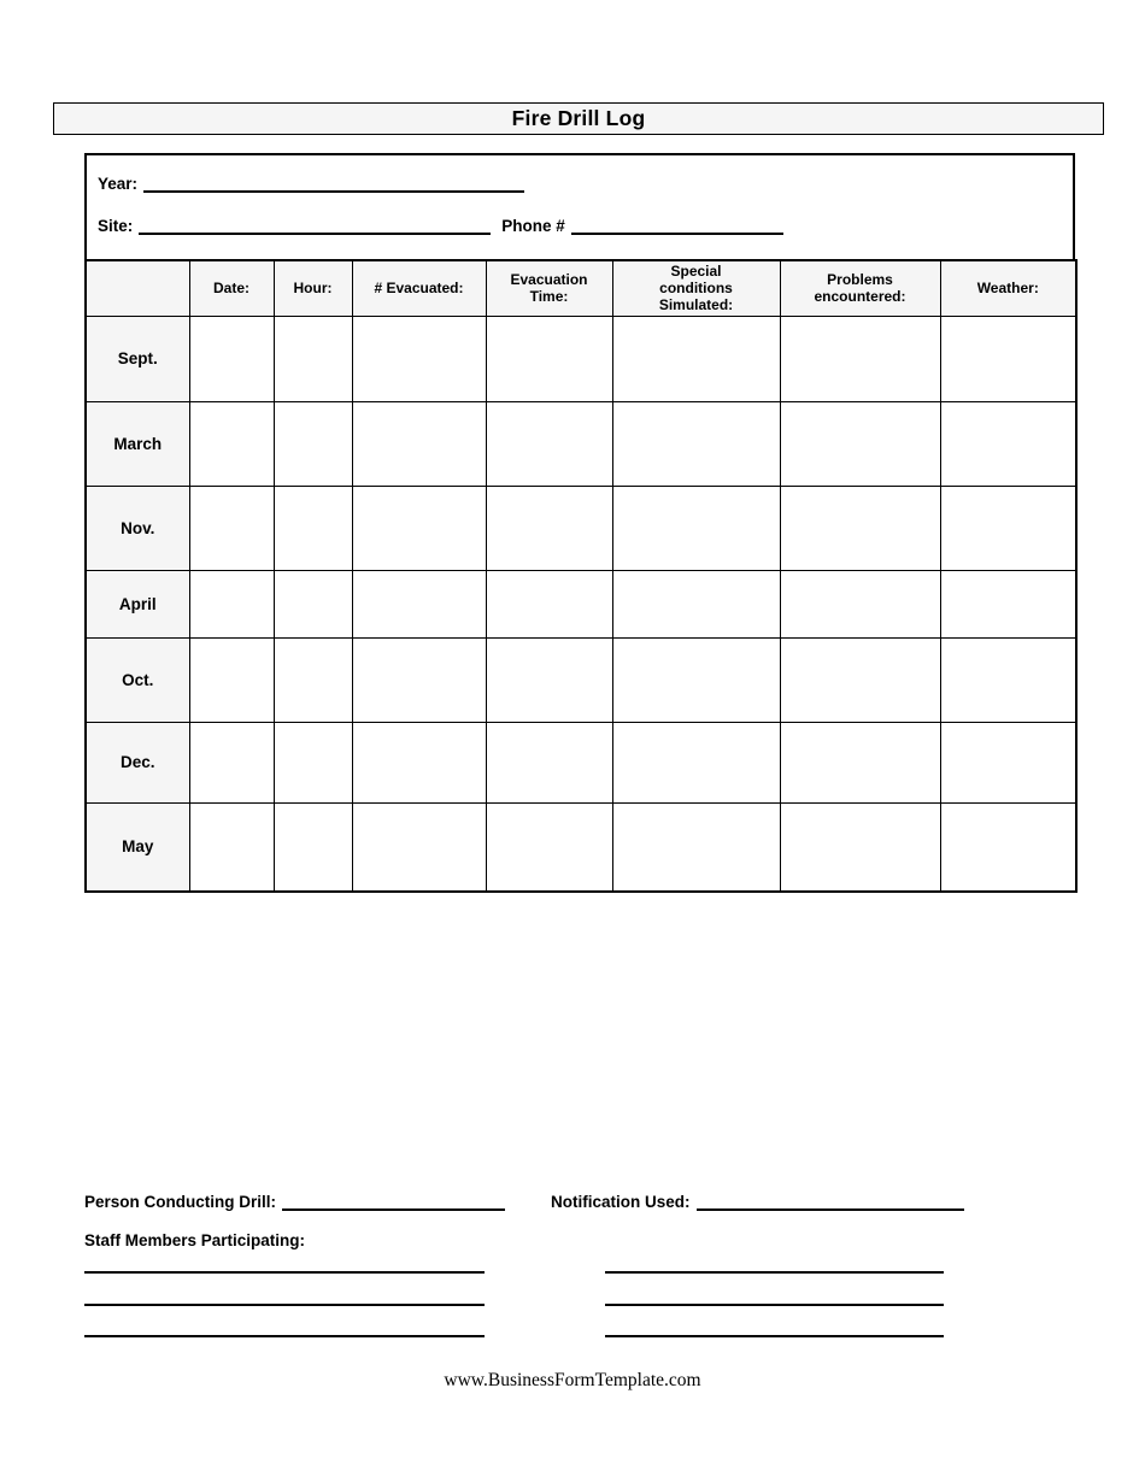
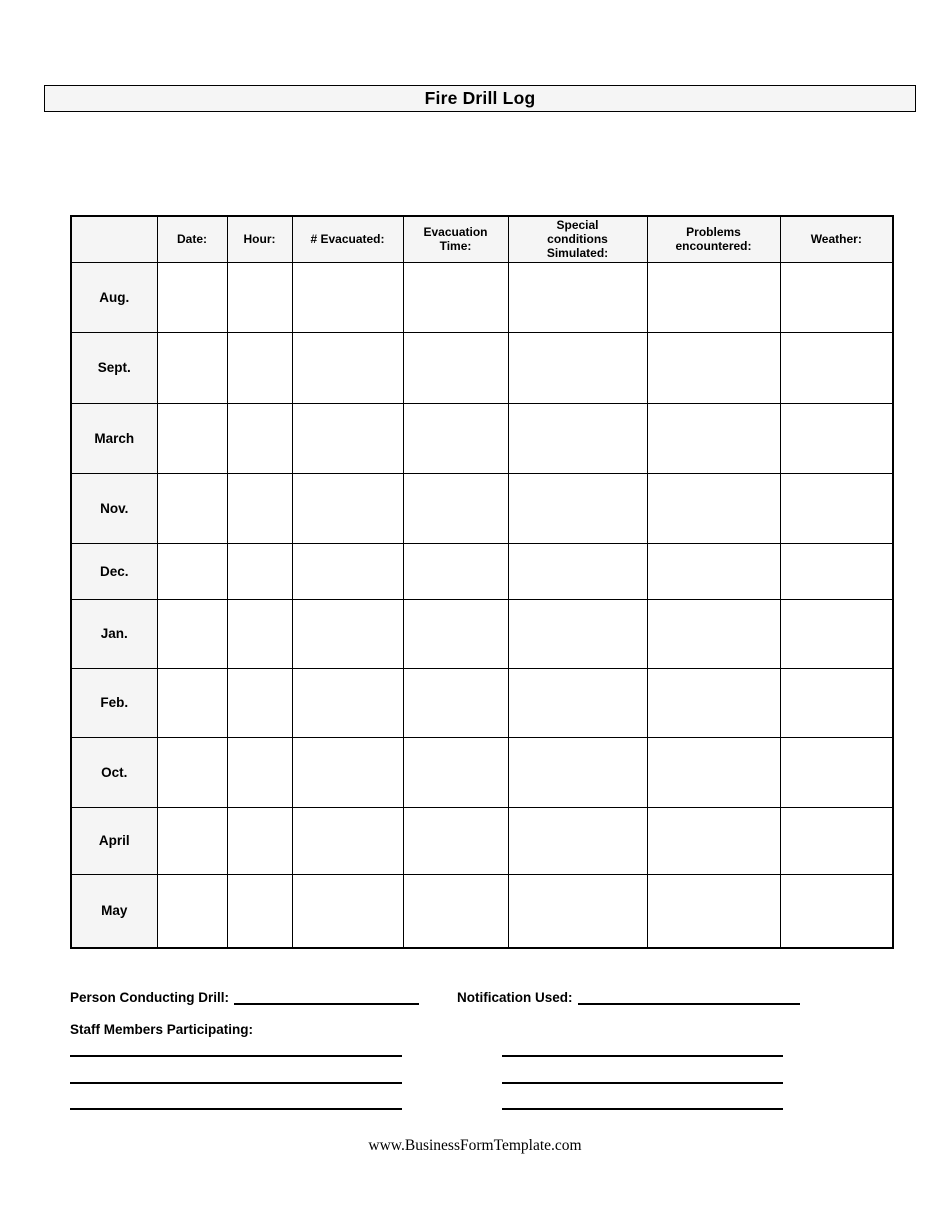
  Fire Drill Log
- Year:
- Site: Phone #
  	Date:	Hour:	# Evacuated:	Evacuation Time:	Special conditions Simulated:	Problems encountered:	Weather:
+ Aug.
  Sept.
  March
  Nov.
- April
+ Dec.
+ Jan.
+ Feb.
  Oct.
- Dec.
+ April
  May
  Person Conducting Drill:
  Notification Used:
  Staff Members Participating:
  www.BusinessFormTemplate.com
